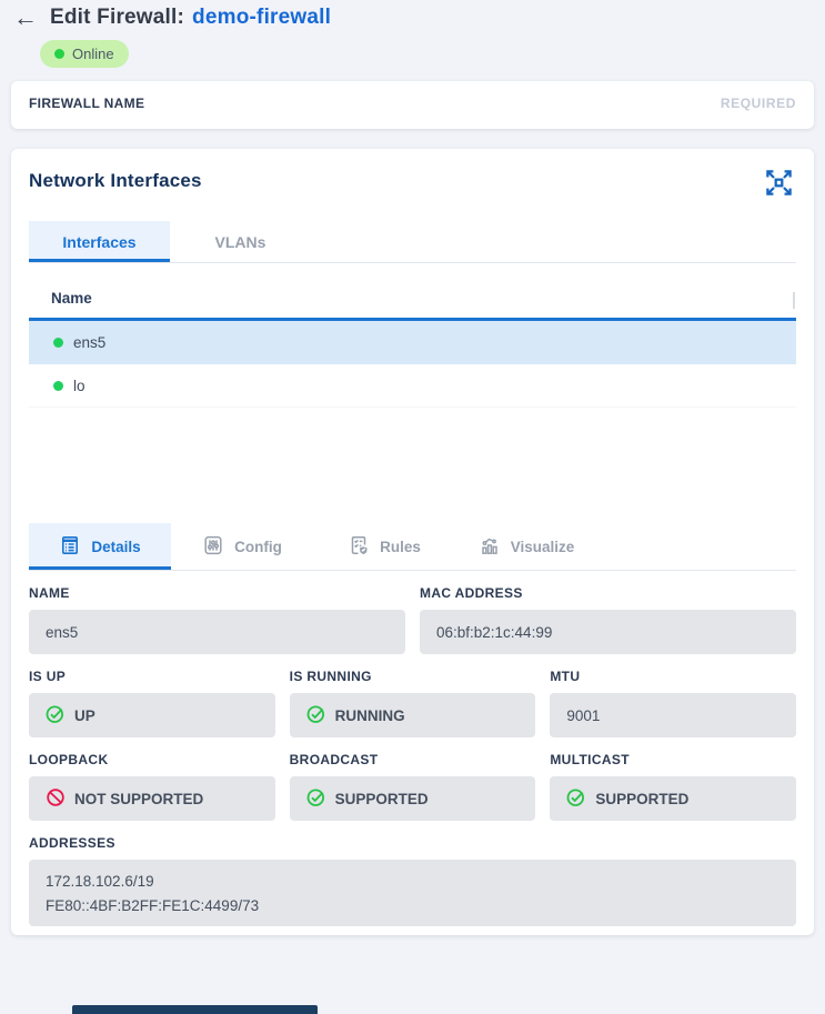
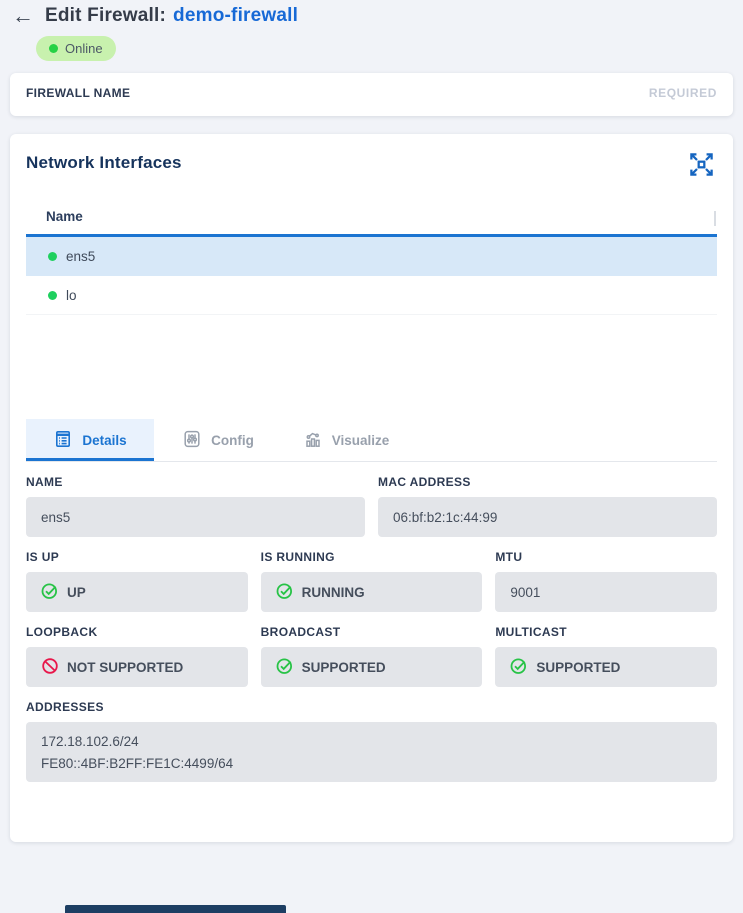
  ←
  Edit Firewall: demo-firewall
  Online
  FIREWALL NAME
  REQUIRED
  Network Interfaces
- Interfaces
- VLANs
  Name
  ens5
  lo
  Details
  Config
- Rules
  Visualize
  NAME
  ens5
  MAC ADDRESS
  06:bf:b2:1c:44:99
  IS UP
  UP
  IS RUNNING
  RUNNING
  MTU
  9001
  LOOPBACK
  NOT SUPPORTED
  BROADCAST
  SUPPORTED
  MULTICAST
  SUPPORTED
  ADDRESSES
- 172.18.102.6/19
+ 172.18.102.6/24
- FE80::4BF:B2FF:FE1C:4499/73
+ FE80::4BF:B2FF:FE1C:4499/64
